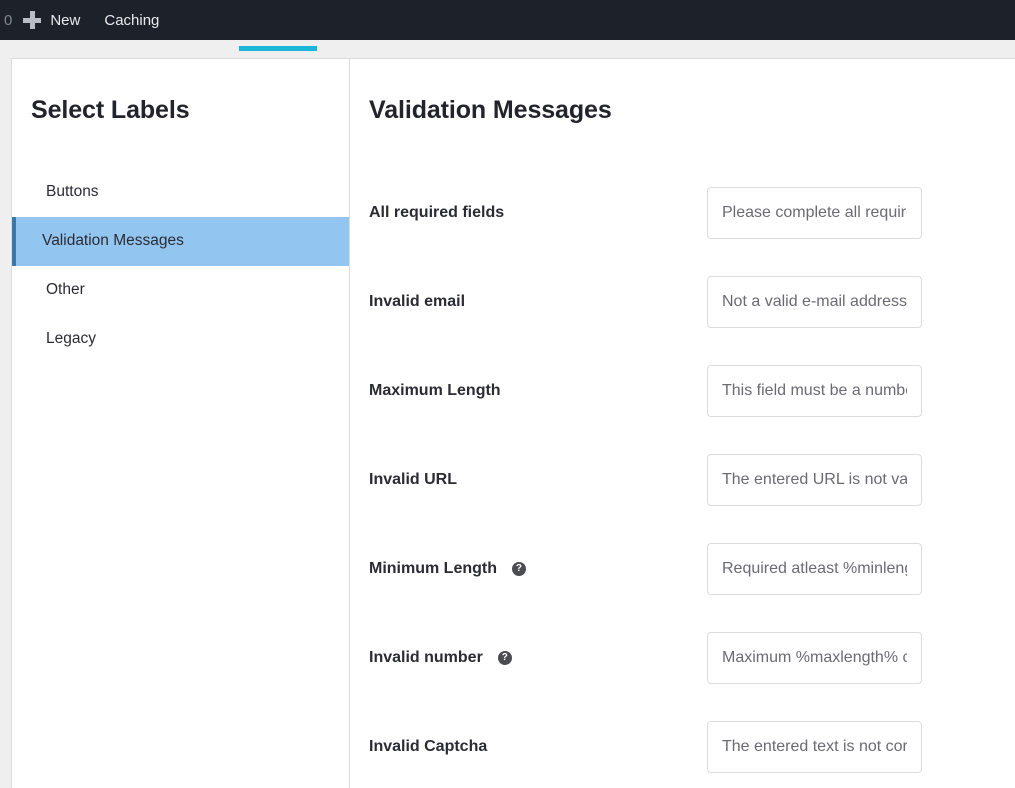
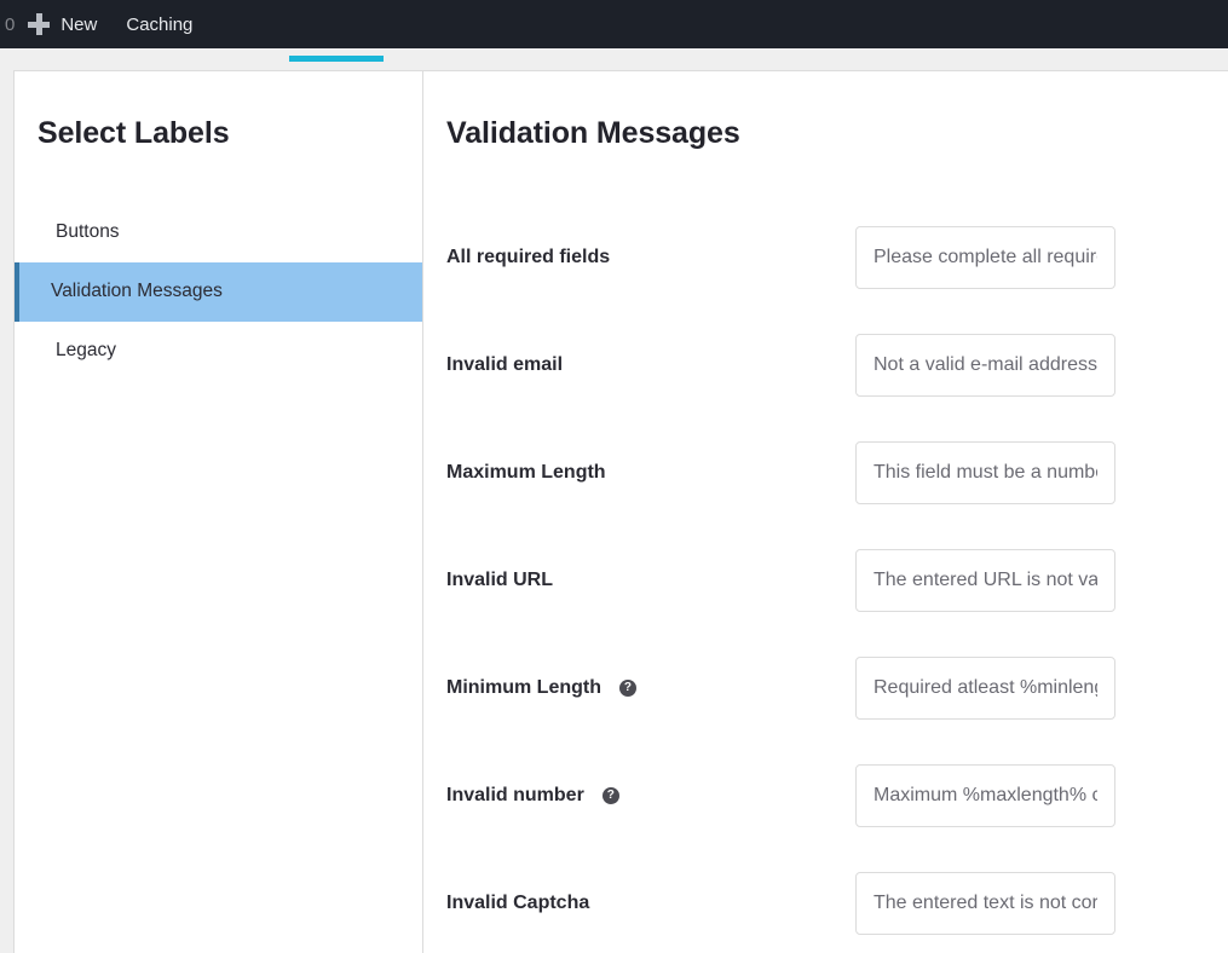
  0
  New
  Caching
  Select Labels
  Buttons
  Validation Messages
- Other
  Legacy
  Validation Messages
  All required fields
  Please complete all requir
  Invalid email
  Not a valid e-mail address
  Maximum Length
  This field must be a numb
  Invalid URL
  The entered URL is not va
  Minimum Length
  ?
  Invalid number
  ?
  Invalid Captcha
  The entered text is not cor
